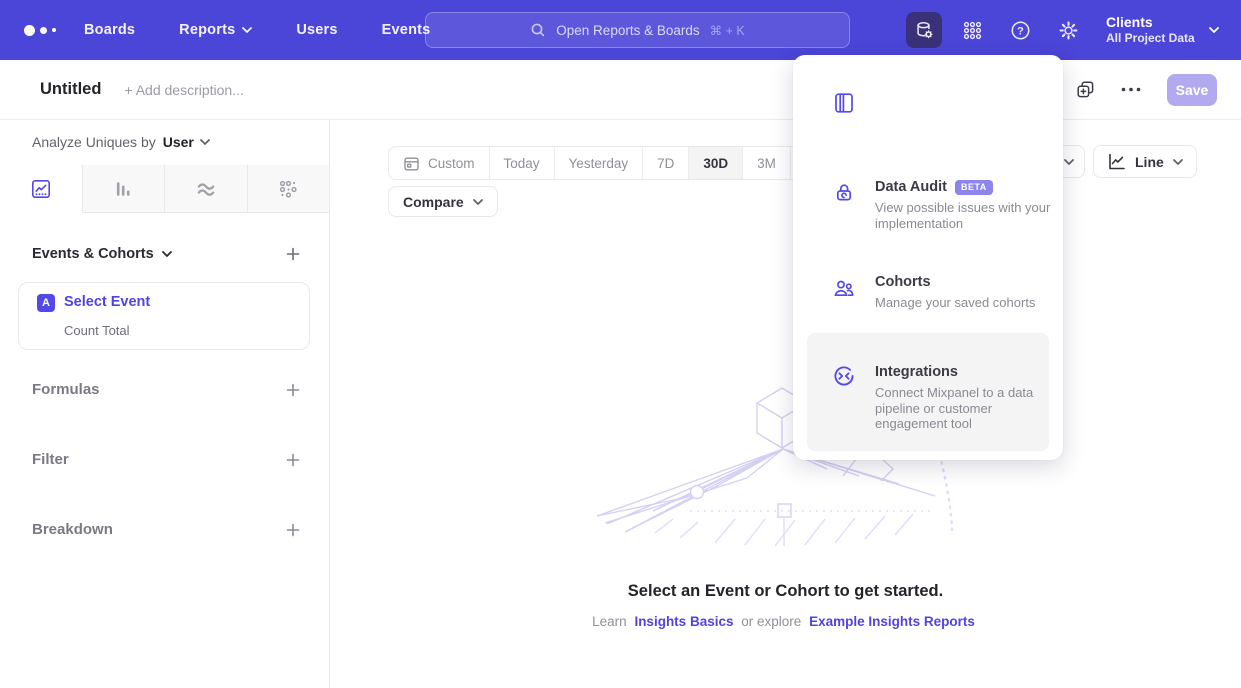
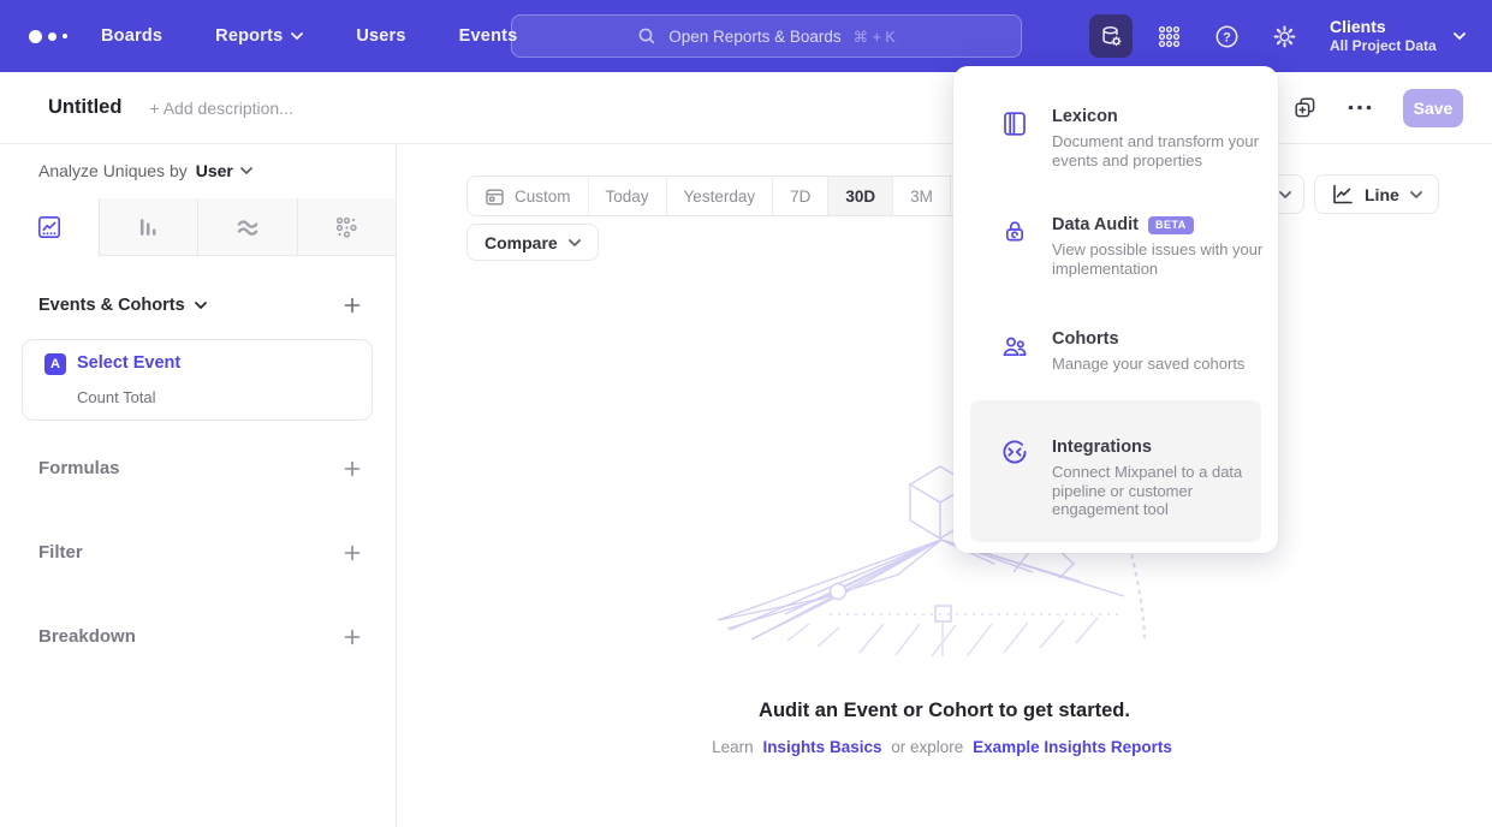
  Boards
  Reports
  Users
  Events
  Open Reports & Boards
  ⌘ + K
  ?
  Clients
  All Project Data
  Untitled
  + Add description...
  Save
  Analyze Uniques by
  User
  Events & Cohorts
  A
  Select Event
  Count Total
  Formulas
  Filter
  Breakdown
  Custom
  Today
  Yesterday
  7D
  30D
  3M
  Compare
  Line
- Select an Event or Cohort to get started.
+ Audit an Event or Cohort to get started.
  Learn Insights Basics or explore Example Insights Reports
+ Lexicon
+ Document and transform your events and properties
  Data Audit
  BETA
  View possible issues with your implementation
  Cohorts
  Manage your saved cohorts
  Integrations
  Connect Mixpanel to a data pipeline or customer engagement tool
